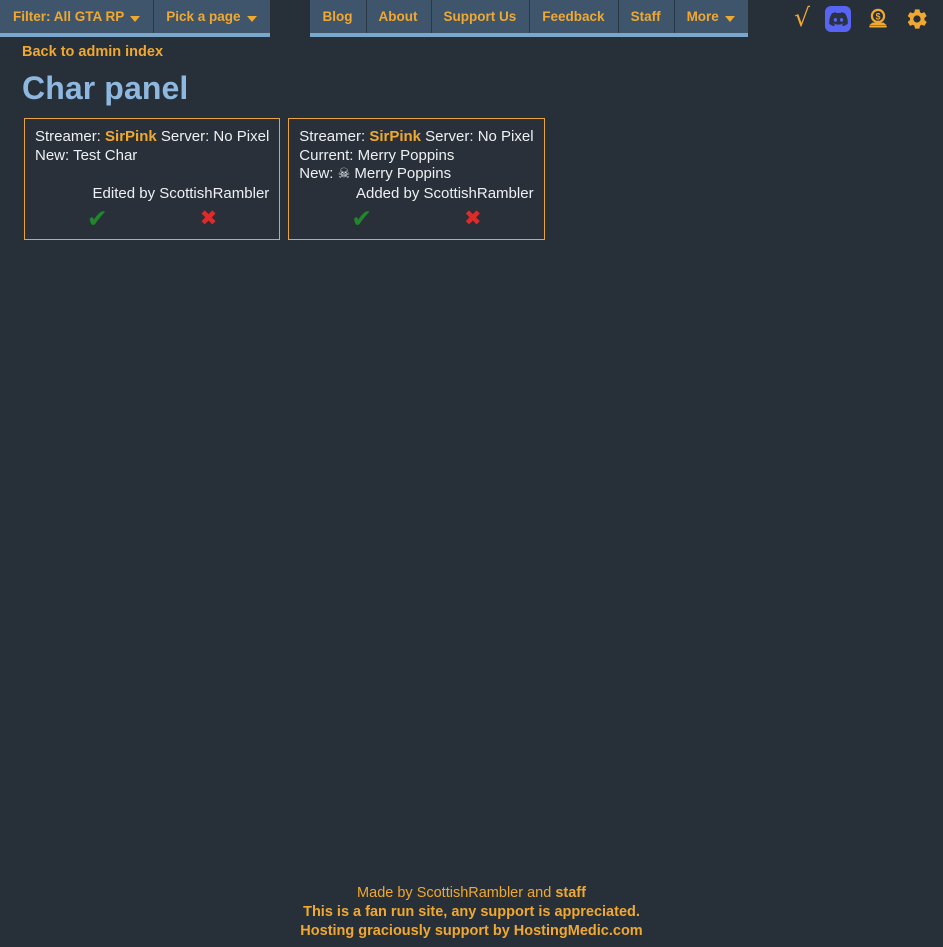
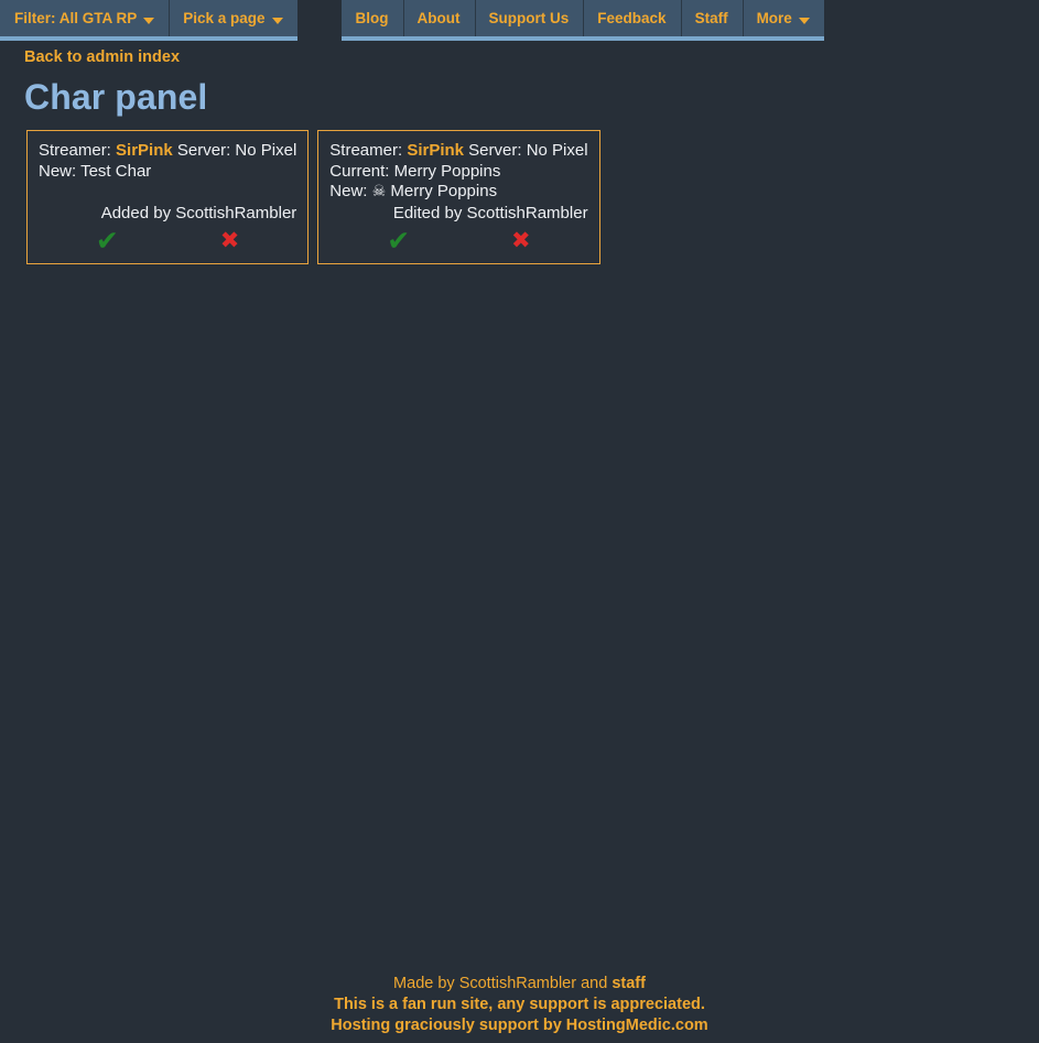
  Filter: All GTA RP
  Pick a page
  Blog
  About
  Support Us
  Feedback
  Staff
  More
- √
- $
  Back to admin index
  Char panel
  Streamer: SirPink Server: No Pixel
  New: Test Char
- Edited by ScottishRambler
+ Added by ScottishRambler
  ✔
  ✖
  Streamer: SirPink Server: No Pixel
  Current: Merry Poppins
  New: ☠ Merry Poppins
- Added by ScottishRambler
+ Edited by ScottishRambler
  ✔
  ✖
  Made by ScottishRambler and staff
  This is a fan run site, any support is appreciated.
  Hosting graciously support by HostingMedic.com
